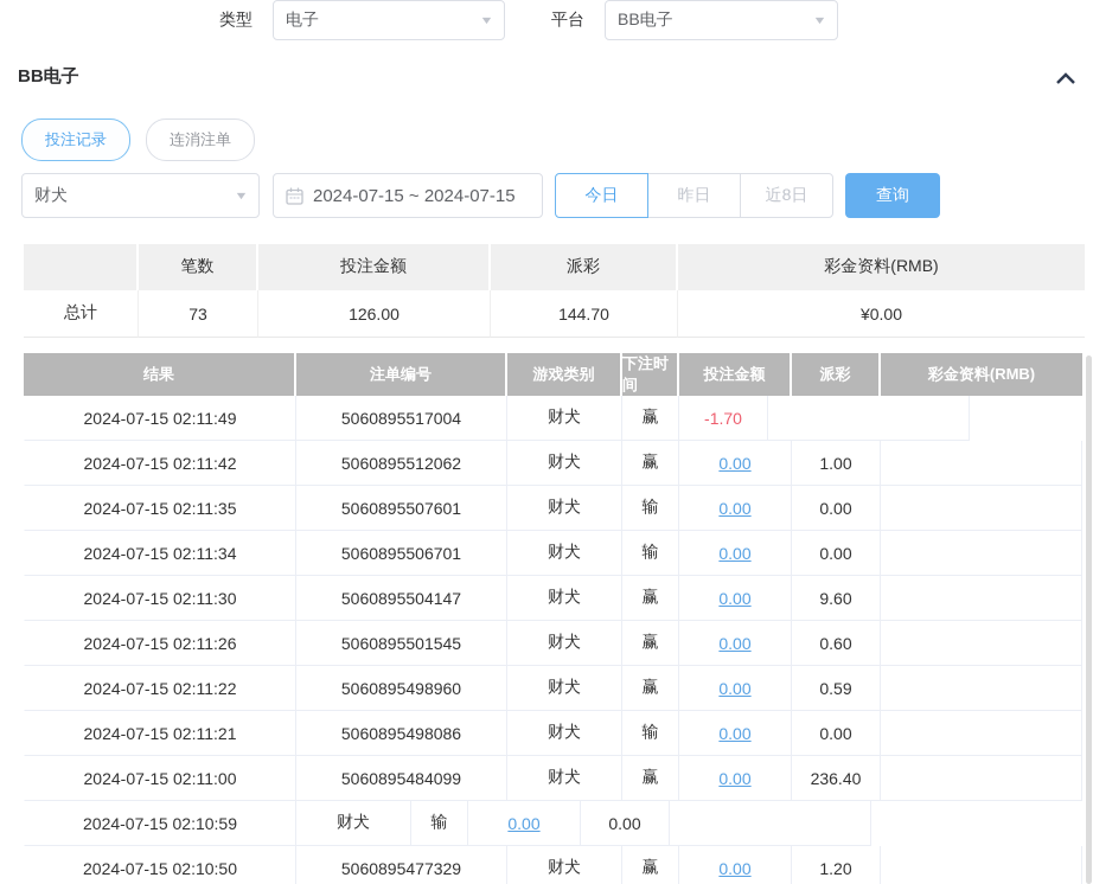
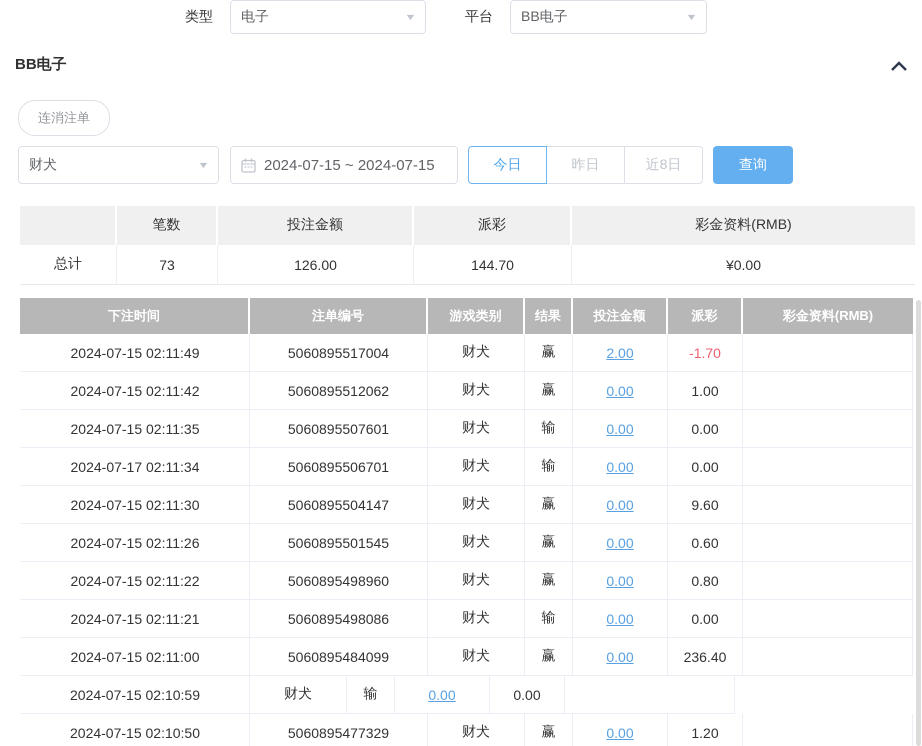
  类型
  电子
  ▼
  平台
  BB电子
  ▼
  BB电子
- 投注记录
  连消注单
  财犬
  ▼
  2024-07-15 ~ 2024-07-15
  今日
  昨日
  近8日
  查询
  笔数
  投注金额
  派彩
  彩金资料(RMB)
  总计
  73
  126.00
  144.70
  ¥0.00
- 结果
+ 下注时间
  注单编号
  游戏类别
- 下注时间
+ 结果
  投注金额
  派彩
  彩金资料(RMB)
  2024-07-15 02:11:49
  5060895517004
  财犬
  赢
+ 2.00
  -1.70
  2024-07-15 02:11:42
  5060895512062
  财犬
  赢
  0.00
  1.00
  2024-07-15 02:11:35
  5060895507601
  财犬
  输
  0.00
  0.00
- 2024-07-15 02:11:34
+ 2024-07-17 02:11:34
  5060895506701
  财犬
  输
  0.00
  0.00
  2024-07-15 02:11:30
  5060895504147
  财犬
  赢
  0.00
  9.60
  2024-07-15 02:11:26
  5060895501545
  财犬
  赢
  0.00
  0.60
  2024-07-15 02:11:22
  5060895498960
  财犬
  赢
  0.00
- 0.59
+ 0.80
  2024-07-15 02:11:21
  5060895498086
  财犬
  输
  0.00
  0.00
  2024-07-15 02:11:00
  5060895484099
  财犬
  赢
  0.00
  236.40
  2024-07-15 02:10:59
  财犬
  输
  0.00
  0.00
  2024-07-15 02:10:50
  5060895477329
  财犬
  赢
  0.00
  1.20
